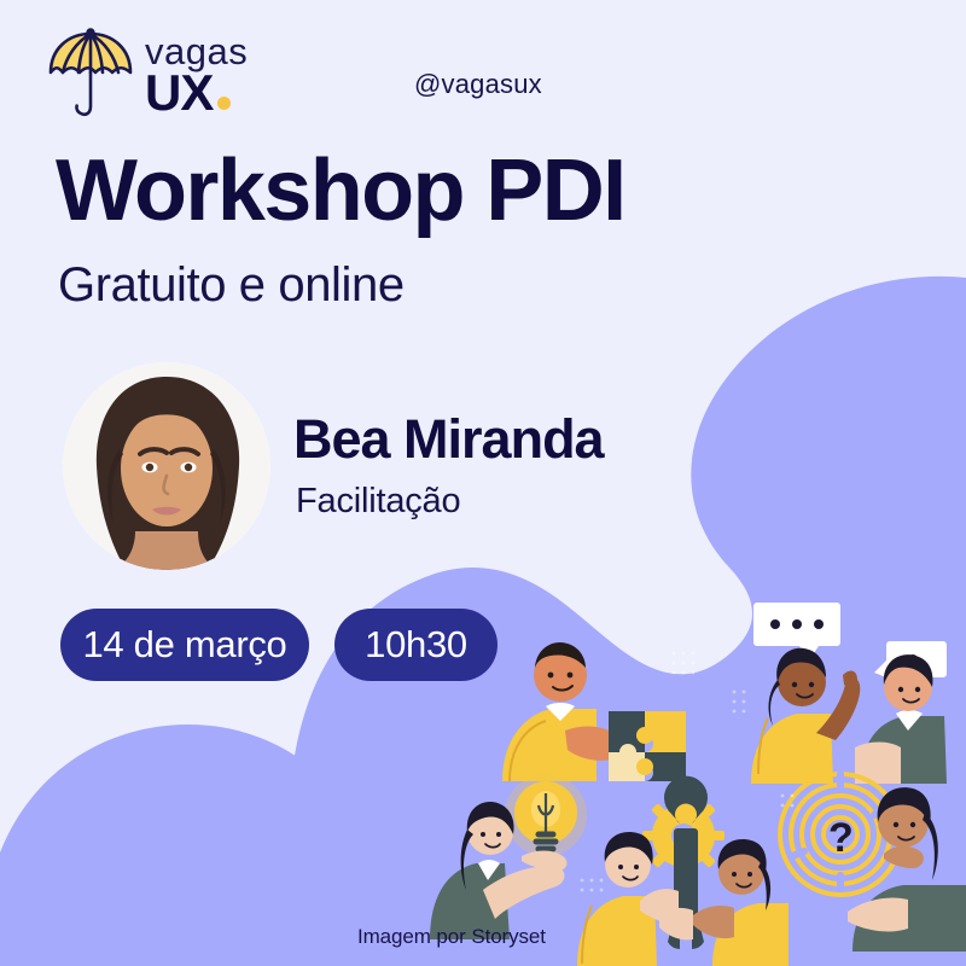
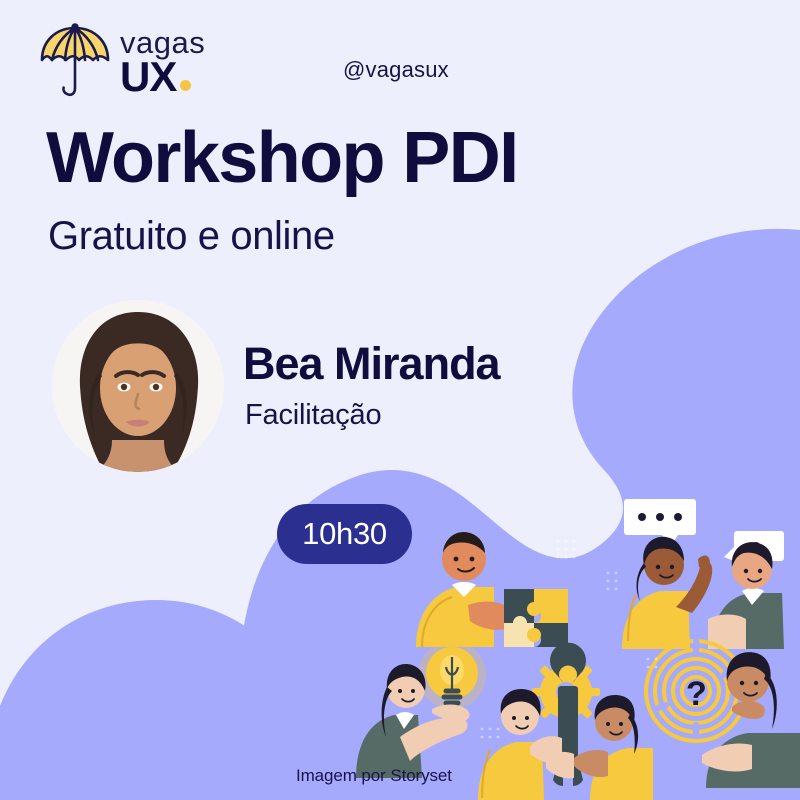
  vagas
  UX
  @vagasux
  Workshop PDI
  Gratuito e online
  Bea Miranda
  Facilitação
- 14 de março
  10h30
  ?
  Imagem por Storyset
